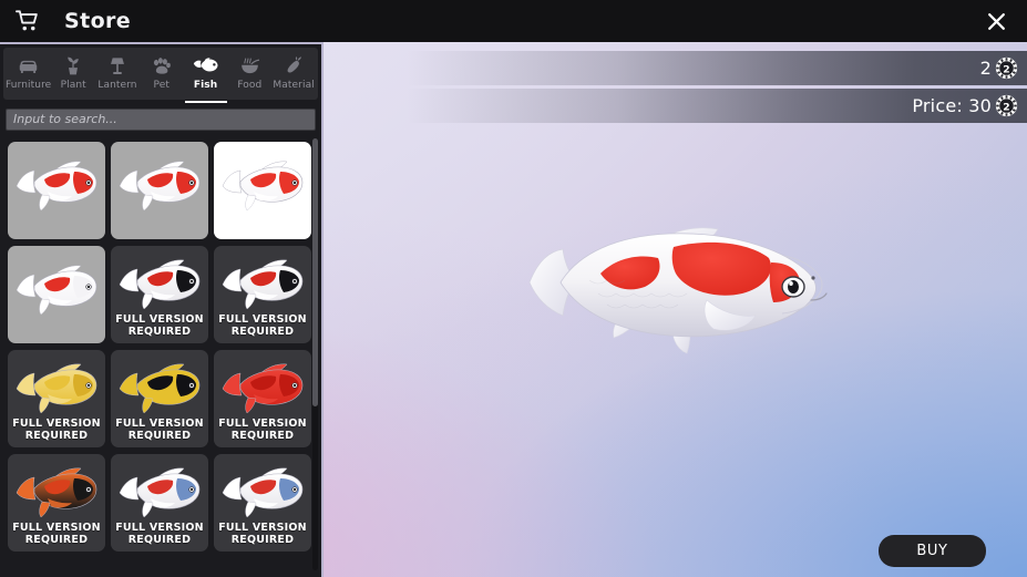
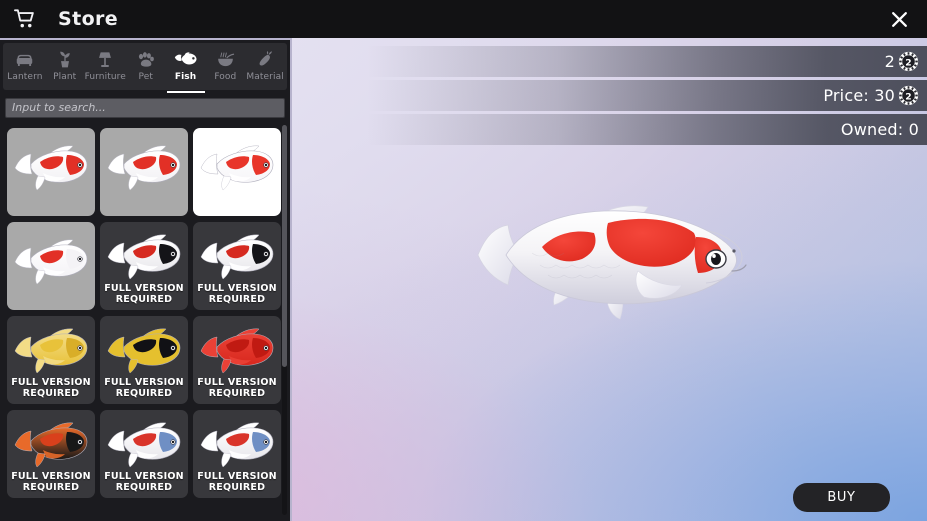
  2
  2
  Price: 30
  2
+ Owned: 0
  BUY
  Store
- Furniture
+ Lantern
  Plant
- Lantern
+ Furniture
  Pet
  Fish
  Food
  Material
  Input to search...
  FULL VERSION
  REQUIRED
  FULL VERSION
  REQUIRED
  FULL VERSION
  REQUIRED
  FULL VERSION
  REQUIRED
  FULL VERSION
  REQUIRED
  FULL VERSION
  REQUIRED
  FULL VERSION
  REQUIRED
  FULL VERSION
  REQUIRED
